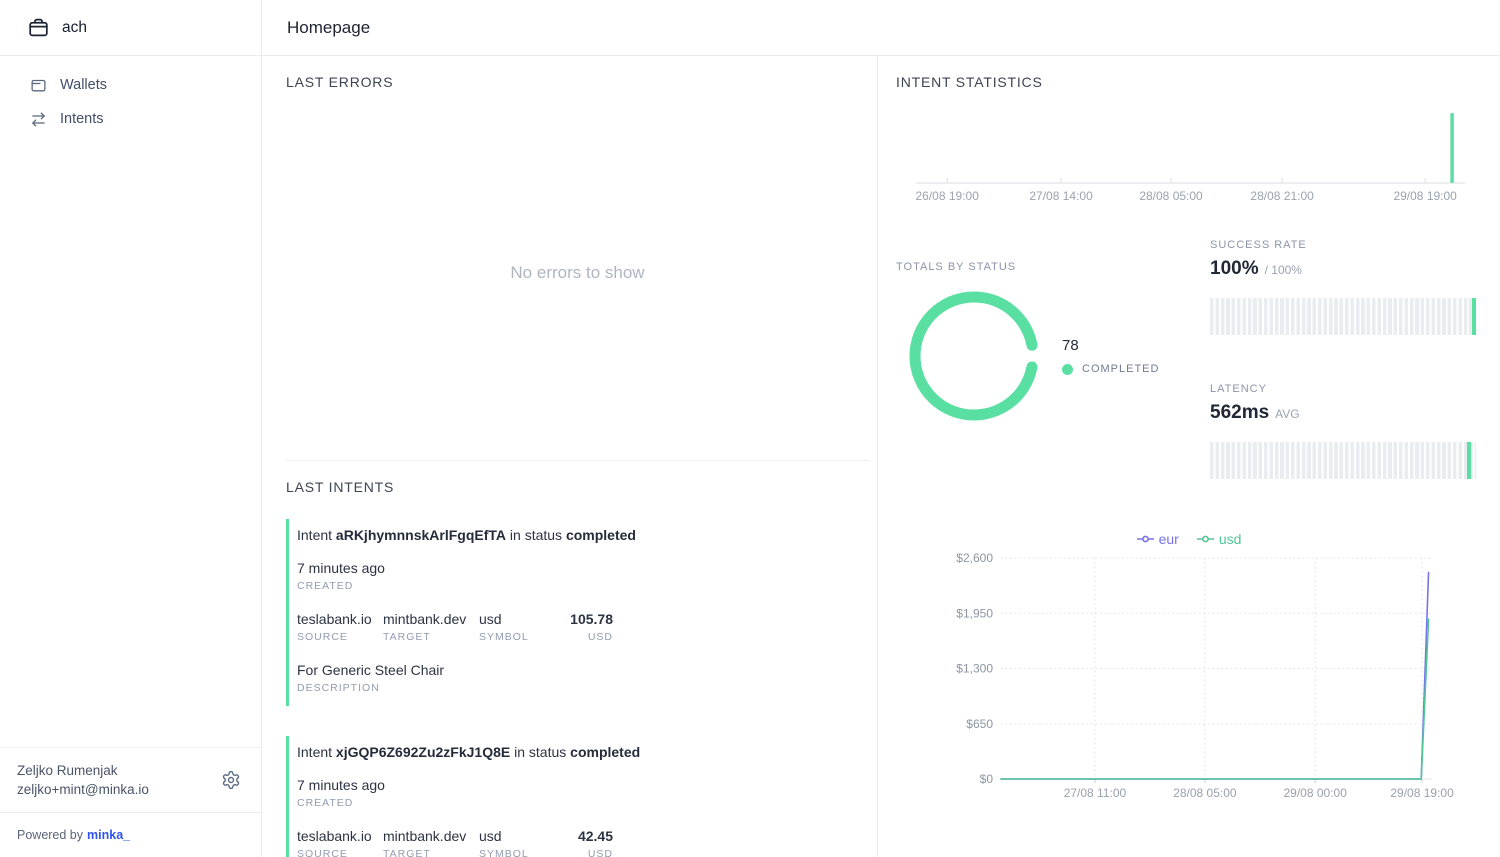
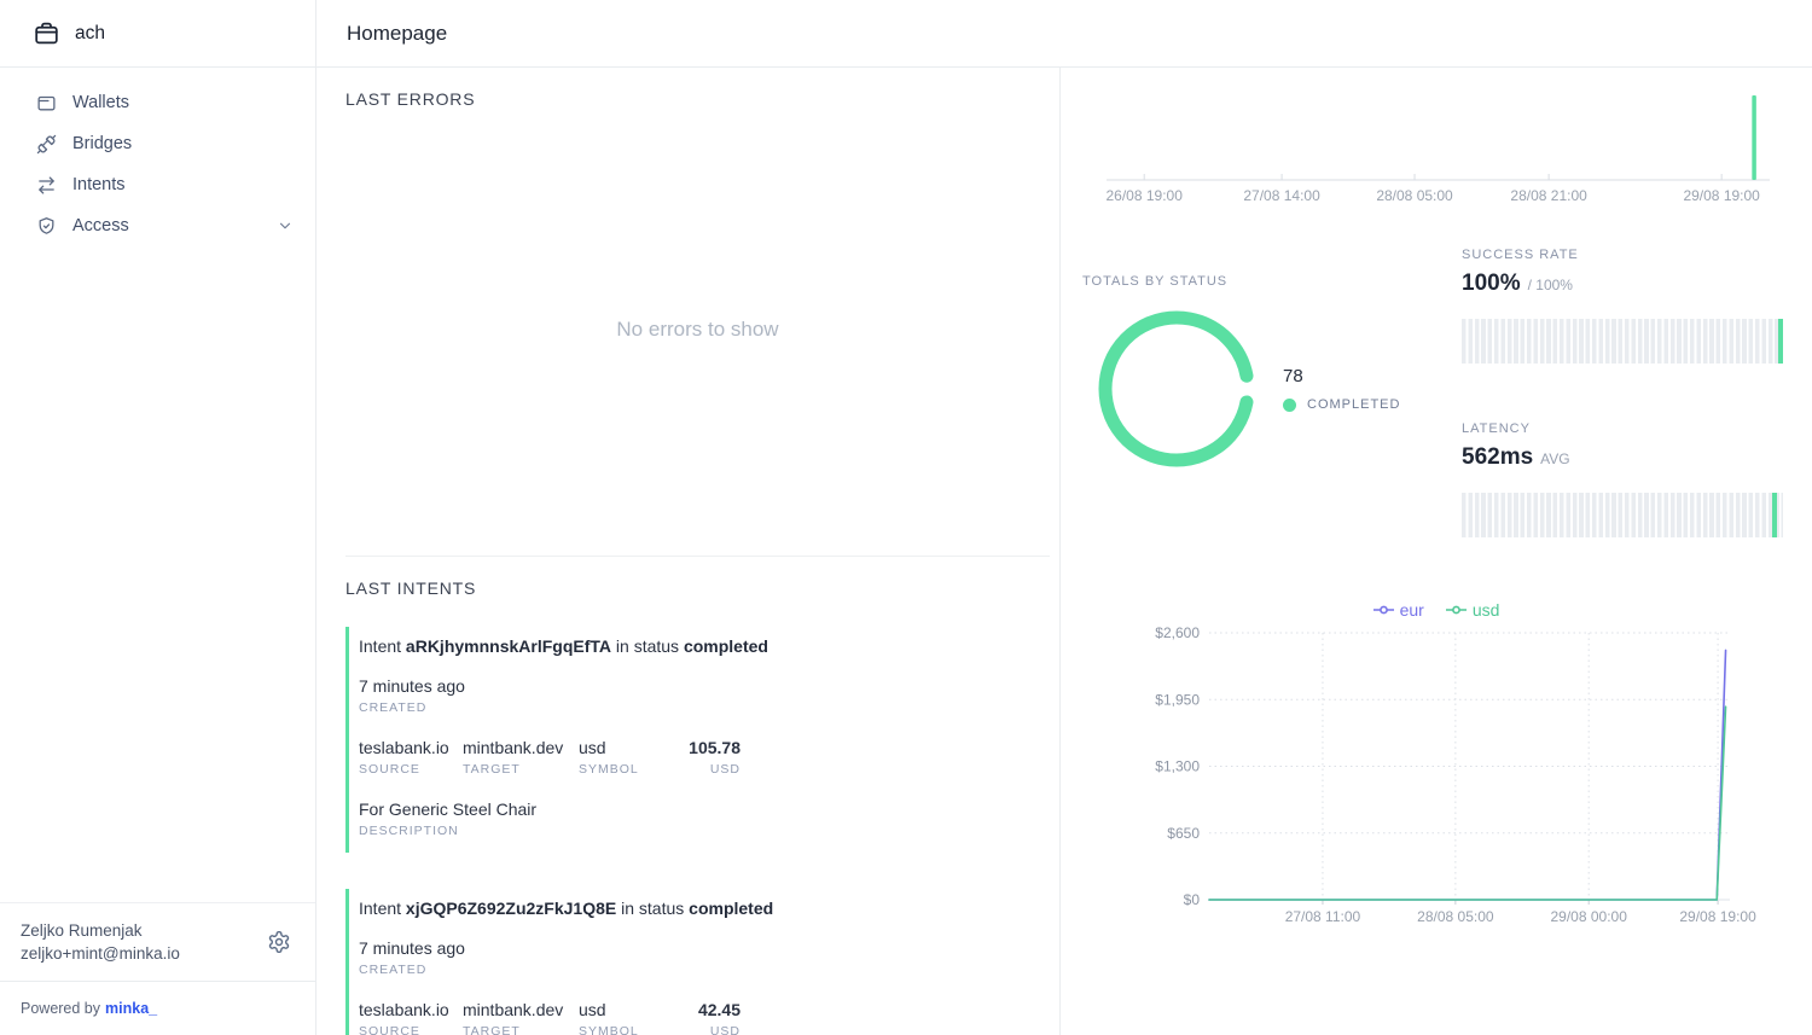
  ach
  Wallets
+ Bridges
  Intents
+ Access
  Zeljko Rumenjak
  zeljko+mint@minka.io
  Powered by
  minka_
  Homepage
  LAST ERRORS
  No errors to show
  LAST INTENTS
  Intent aRKjhymnnskArlFgqEfTA in status completed
  7 minutes ago
  CREATED
  teslabank.io
  SOURCE
  mintbank.dev
  TARGET
  usd
  SYMBOL
  105.78
  USD
  For Generic Steel Chair
  DESCRIPTION
  Intent xjGQP6Z692Zu2zFkJ1Q8E in status completed
  7 minutes ago
  CREATED
  teslabank.io
  SOURCE
  mintbank.dev
  TARGET
  usd
  SYMBOL
  42.45
  USD
- INTENT STATISTICS
  26/08 19:00
  27/08 14:00
  28/08 05:00
  28/08 21:00
  29/08 19:00
  TOTALS BY STATUS
  78
  COMPLETED
  SUCCESS RATE
  100%
  / 100%
  LATENCY
  562ms
  AVG
  eur
  usd
  $0
  $650
  $1,300
  $1,950
  $2,600
  27/08 11:00
  28/08 05:00
  29/08 00:00
  29/08 19:00
